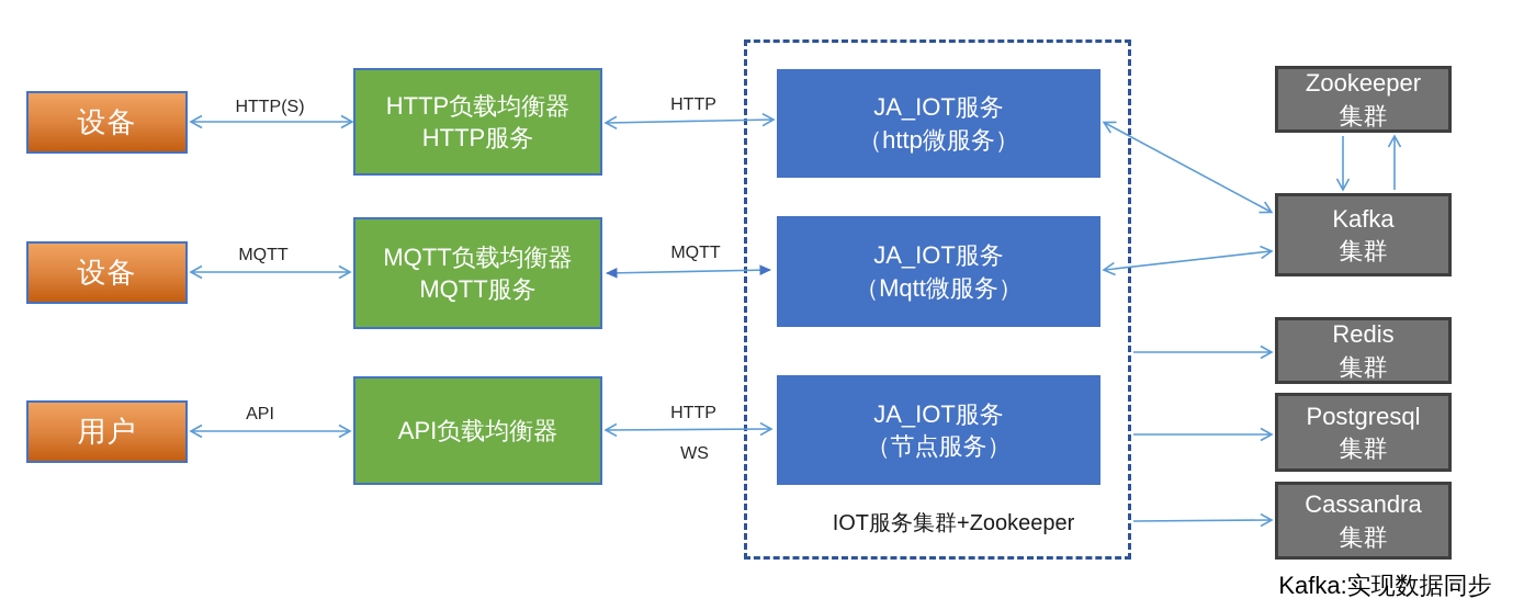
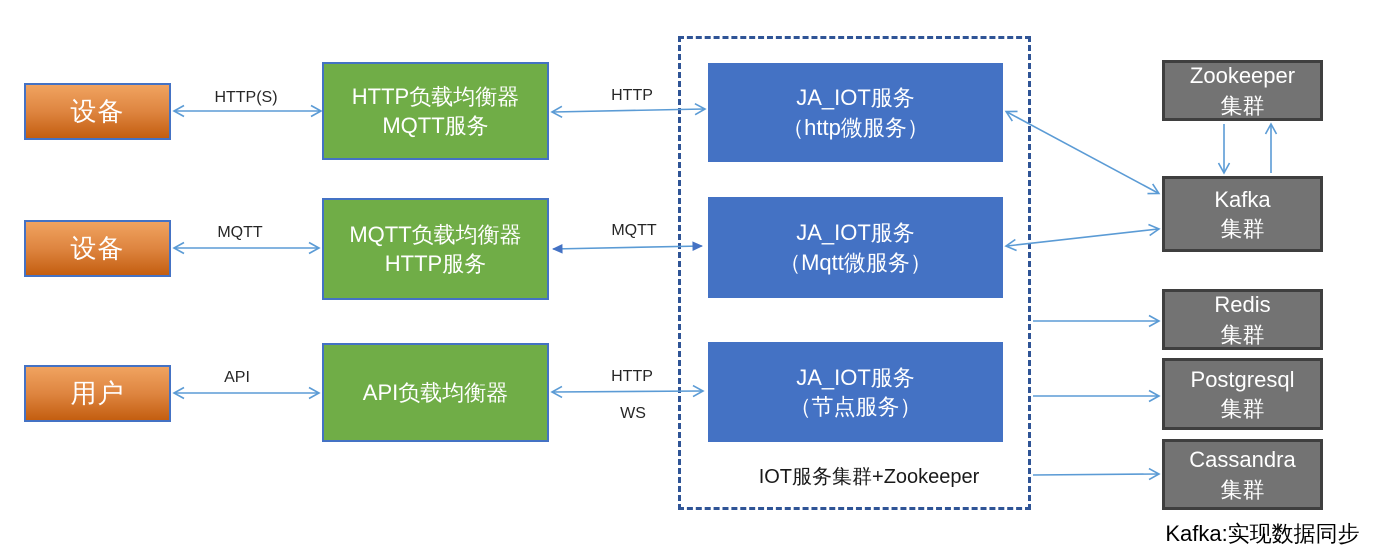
  设备
  设备
  用户
  HTTP负载均衡器
- HTTP服务
+ MQTT服务
  MQTT负载均衡器
- MQTT服务
+ HTTP服务
  API负载均衡器
  JA_IOT服务
  （http微服务）
  JA_IOT服务
  （Mqtt微服务）
  JA_IOT服务
  （节点服务）
  IOT服务集群+Zookeeper
  Zookeeper
  集群
  Kafka
  集群
  Redis
  集群
  Postgresql
  集群
  Cassandra
  集群
  HTTP(S)
  HTTP
  MQTT
  MQTT
  API
  HTTP
  WS
  Kafka:实现数据同步
